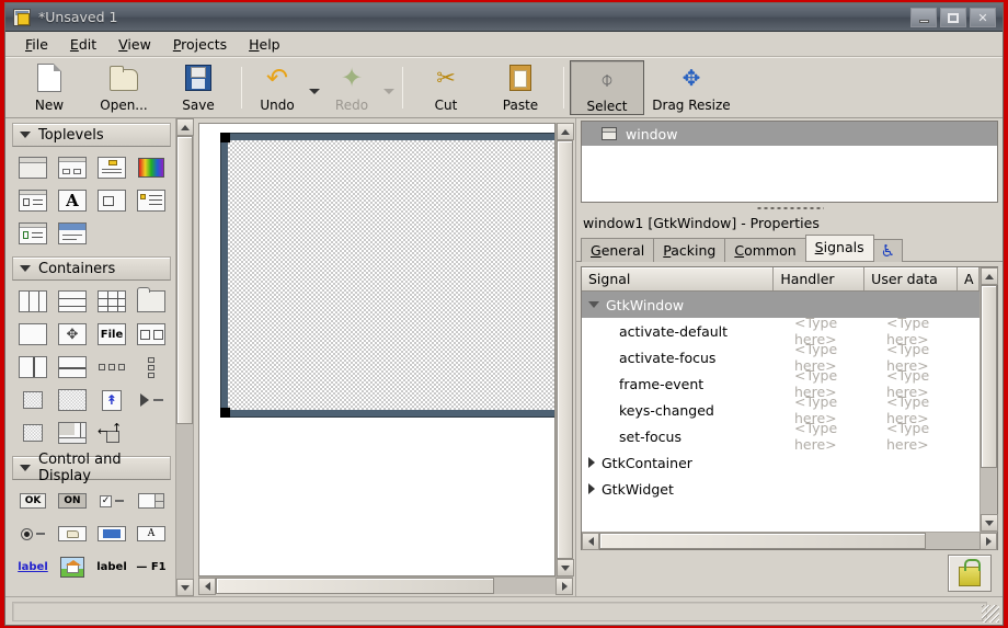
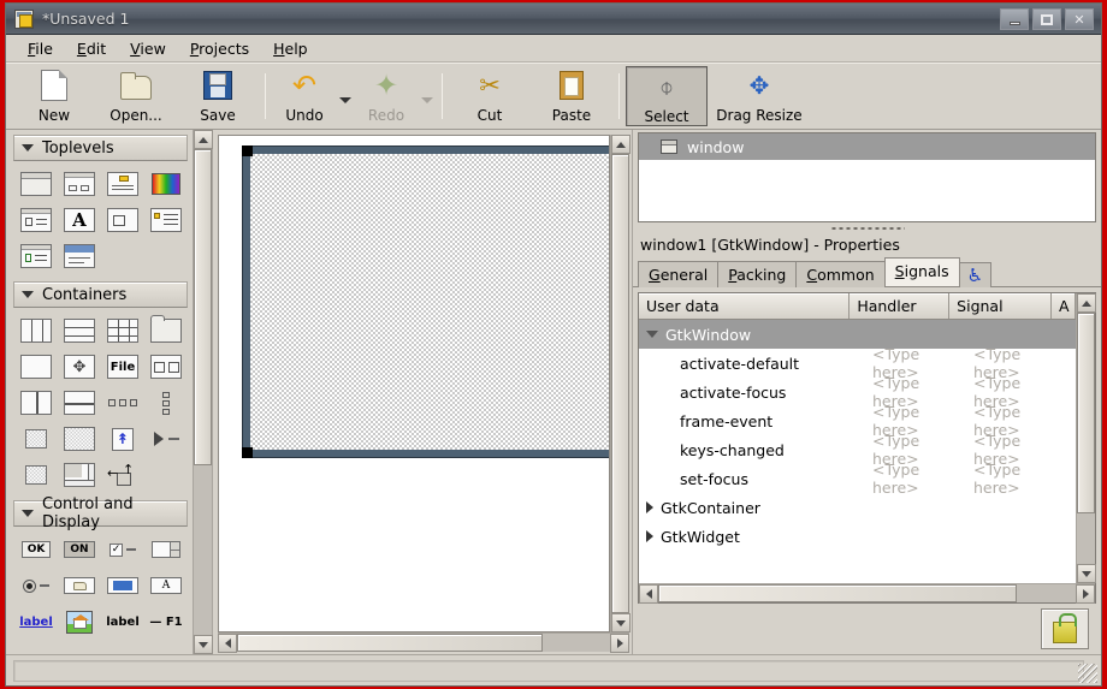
  *Unsaved 1
  ✕
  File
  Edit
  View
  Projects
  Help
  New
  Open...
  Save
  ↶
  Undo
  ✦
  Redo
  ✂
  Cut
  Paste
  ⌽
  Select
  ✥
  Drag Resize
  Toplevels
  A
  Containers
  ✥
  File
  ↟
  ←
  ↑
  Control and Display
  OK
  ON
  ✓
  A
  label
  label
  — F1
  window
  window1 [GtkWindow] - Properties
  General
  Packing
  Common
  Signals
  ♿
- Signal
+ User data
  Handler
- User data
+ Signal
  A
  GtkWindow
  activate-default
  <Type here>
  <Type here>
  activate-focus
  <Type here>
  <Type here>
  frame-event
  <Type here>
  <Type here>
  keys-changed
  <Type here>
  <Type here>
  set-focus
  <Type here>
  <Type here>
  GtkContainer
  GtkWidget
